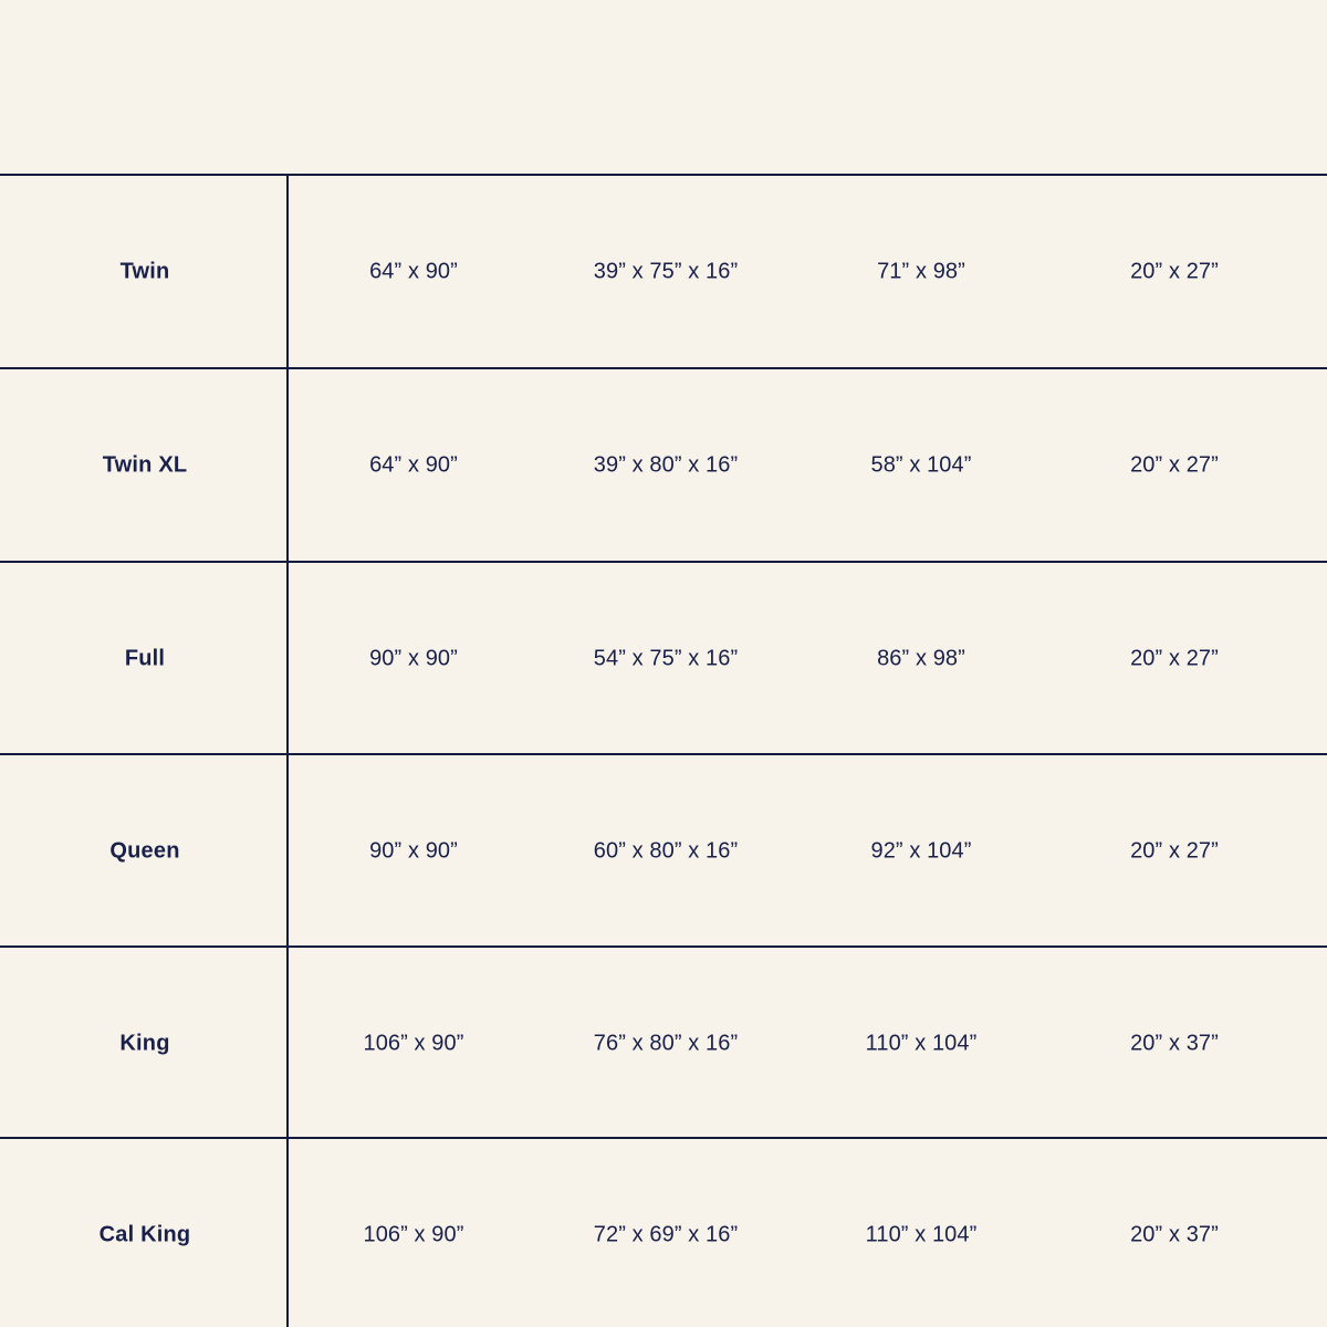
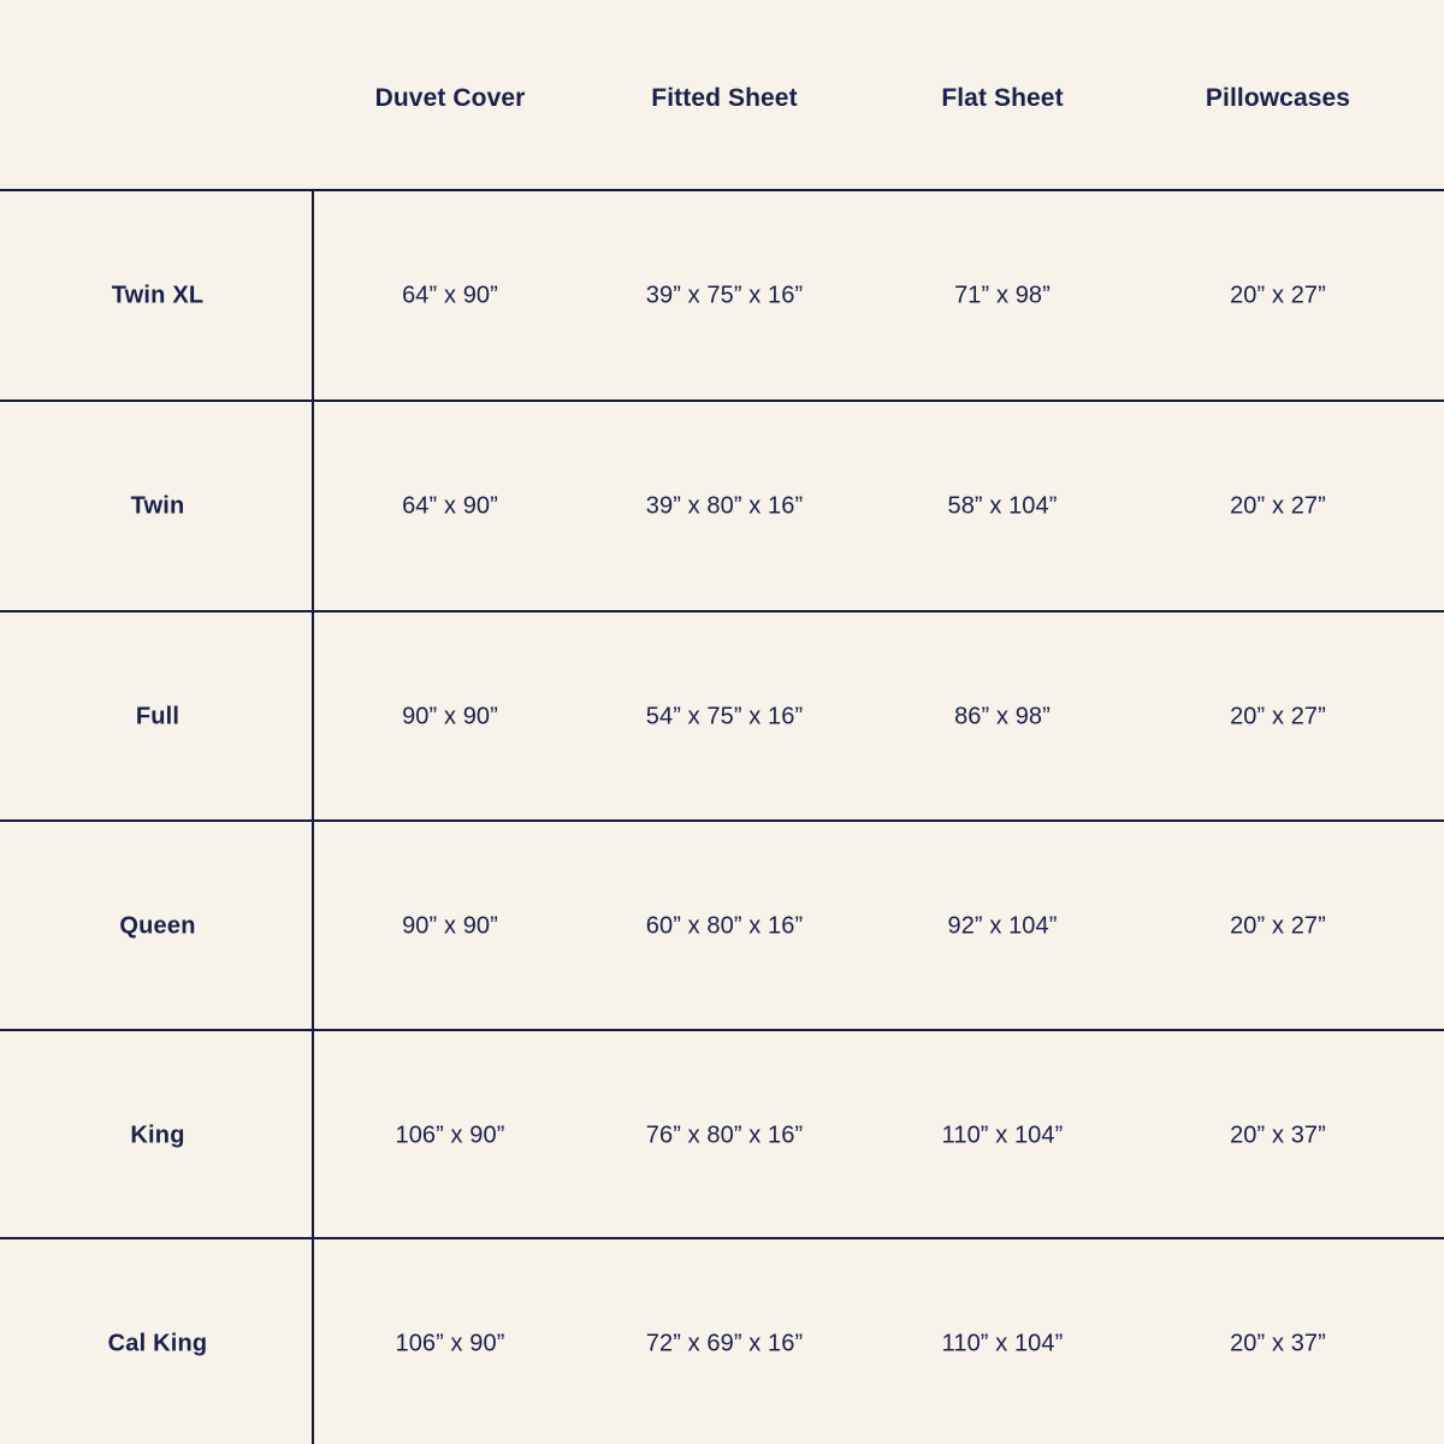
+ Duvet Cover
+ Fitted Sheet
+ Flat Sheet
+ Pillowcases
- Twin
+ Twin XL
  64” x 90”
  39” x 75” x 16”
  71” x 98”
  20” x 27”
- Twin XL
+ Twin
  64” x 90”
  39” x 80” x 16”
  58” x 104”
  20” x 27”
  Full
  90” x 90”
  54” x 75” x 16”
  86” x 98”
  20” x 27”
  Queen
  90” x 90”
  60” x 80” x 16”
  92” x 104”
  20” x 27”
  King
  106” x 90”
  76” x 80” x 16”
  110” x 104”
  20” x 37”
  Cal King
  106” x 90”
  72” x 69” x 16”
  110” x 104”
  20” x 37”
